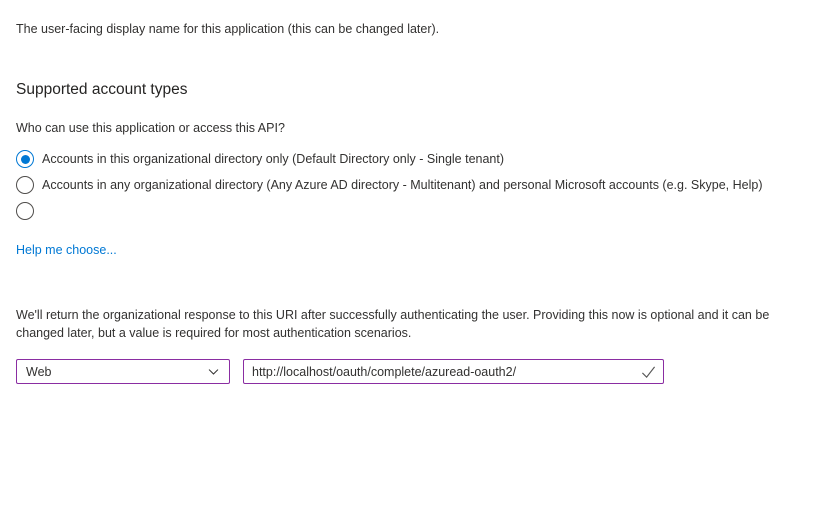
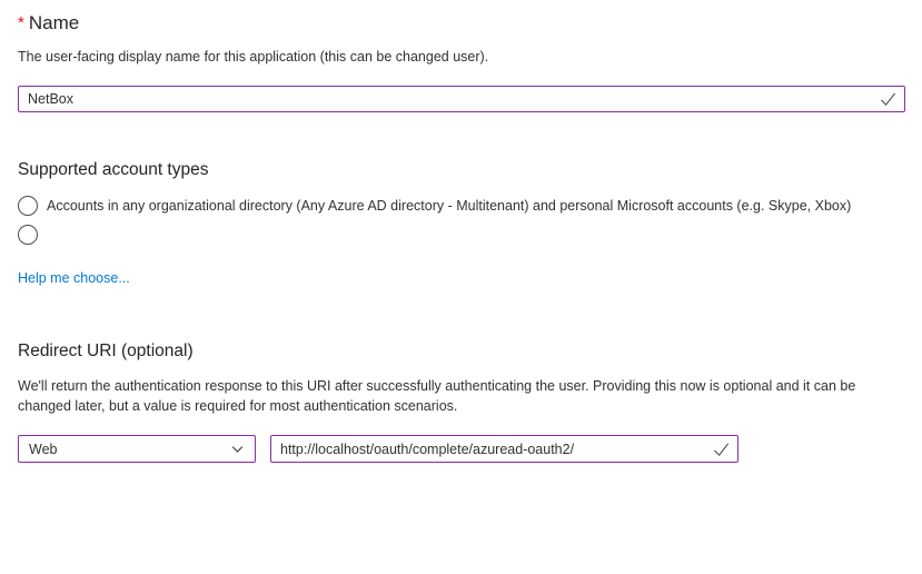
+ * Name
- The user-facing display name for this application (this can be changed later).
+ The user-facing display name for this application (this can be changed user).
+ NetBox
  Supported account types
- Who can use this application or access this API?
- Accounts in this organizational directory only (Default Directory only - Single tenant)
- Accounts in any organizational directory (Any Azure AD directory - Multitenant) and personal Microsoft accounts (e.g. Skype, Help)
+ Accounts in any organizational directory (Any Azure AD directory - Multitenant) and personal Microsoft accounts (e.g. Skype, Xbox)
  Help me choose...
+ Redirect URI (optional)
- We'll return the organizational response to this URI after successfully authenticating the user. Providing this now is optional and it can be changed later, but a value is required for most authentication scenarios.
+ We'll return the authentication response to this URI after successfully authenticating the user. Providing this now is optional and it can be changed later, but a value is required for most authentication scenarios.
  Web
  http://localhost/oauth/complete/azuread-oauth2/
